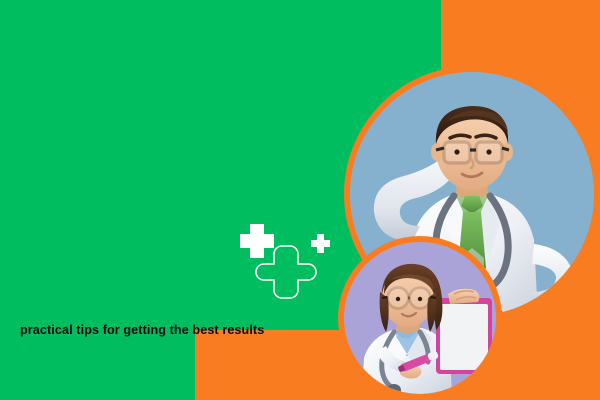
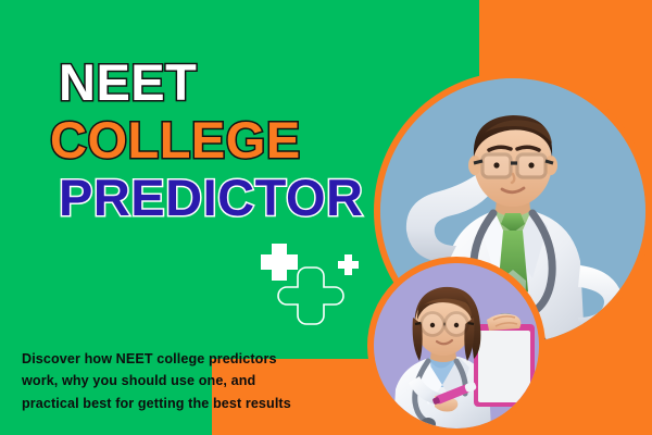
+ NEET
+ COLLEGE
+ PREDICTOR
+ Discover how NEET college predictors
+ work, why you should use one, and
- practical tips for getting the best results
+ practical best for getting the best results
